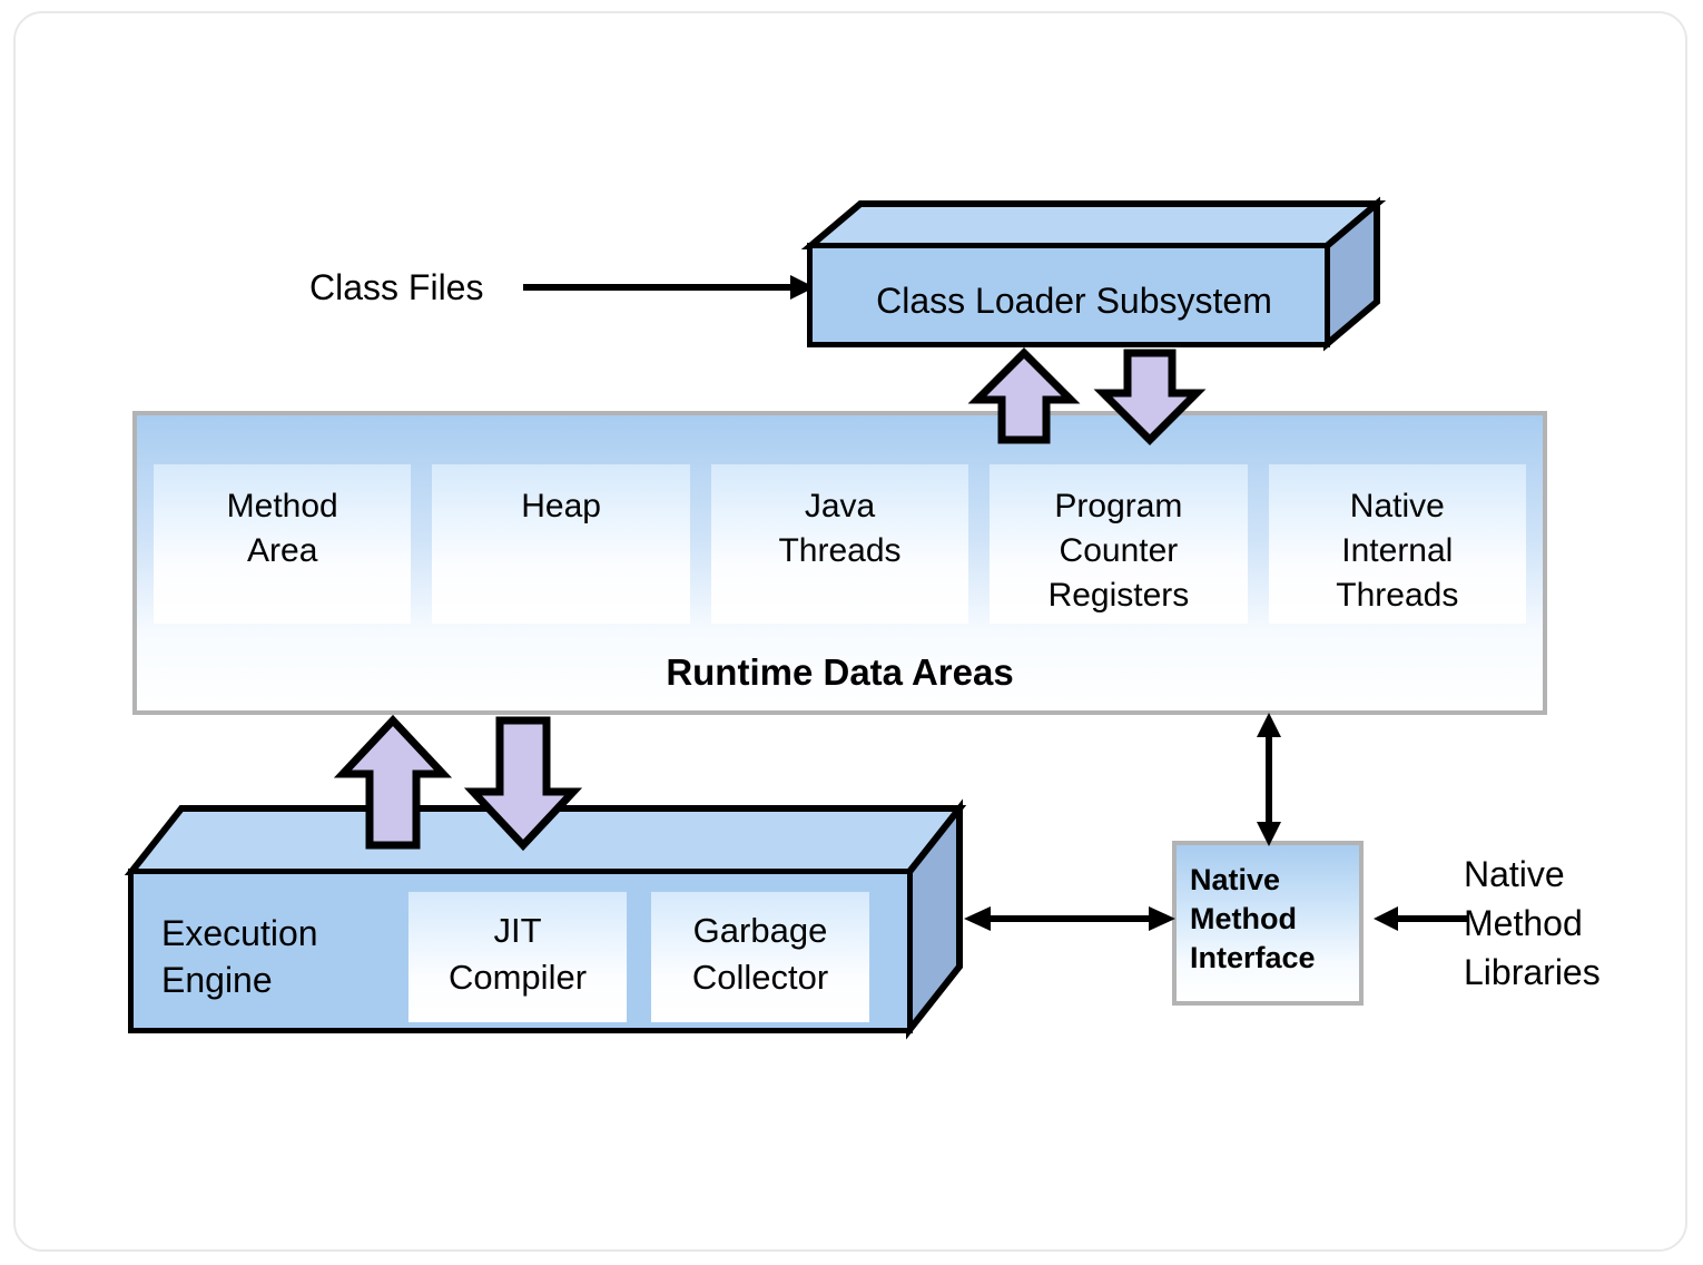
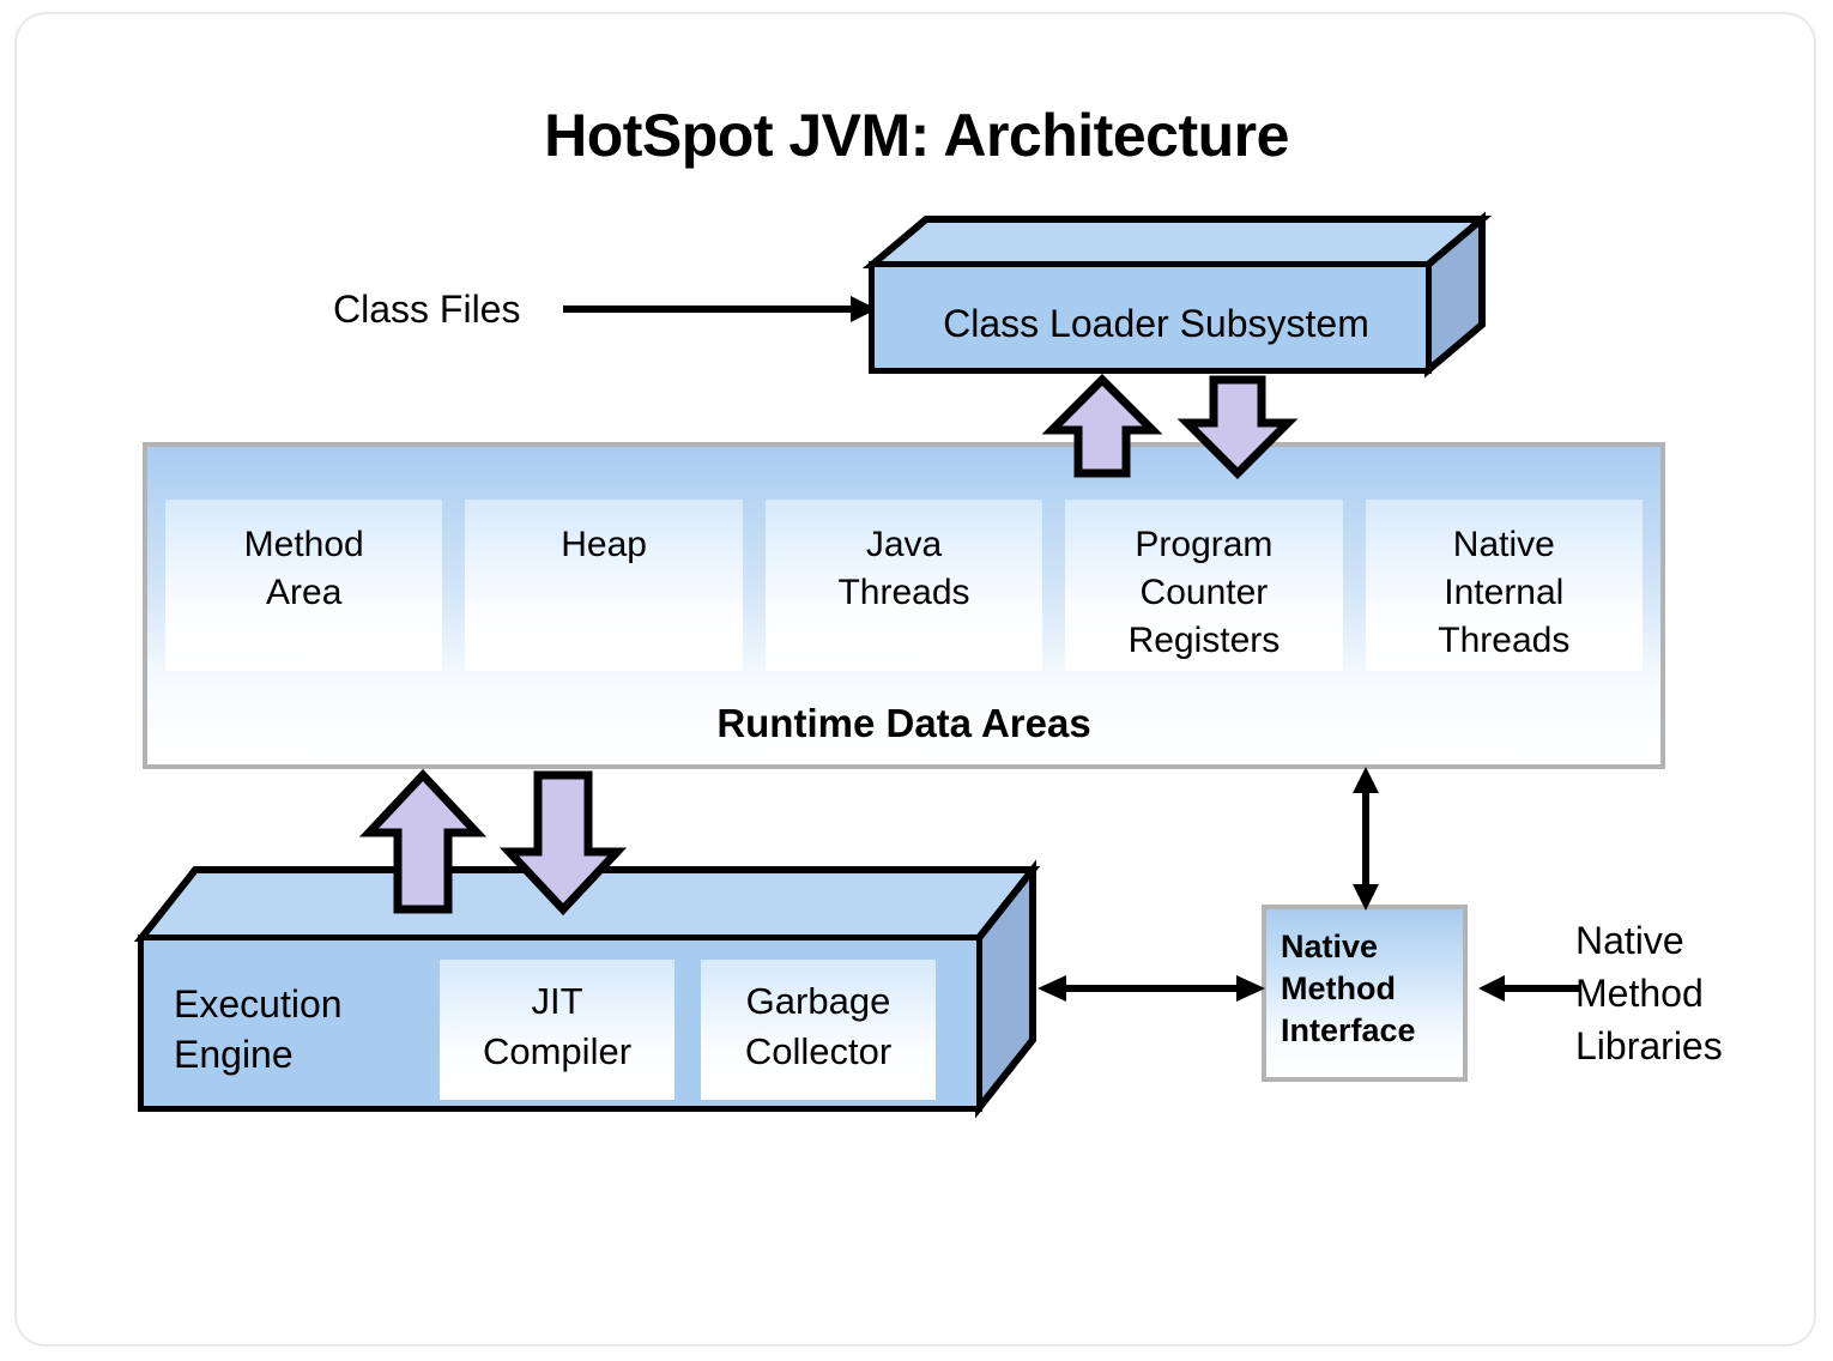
+ HotSpot JVM: Architecture
  Class Files
  Class Loader Subsystem
  Method
  Area
  Heap
  Java
  Threads
  Program
  Counter
  Registers
  Native
  Internal
  Threads
  Runtime Data Areas
  Execution
  Engine
  JIT
  Compiler
  Garbage
  Collector
  Native
  Method
  Interface
  Native
  Method
  Libraries
